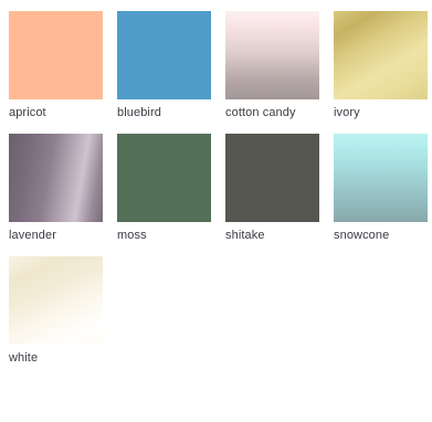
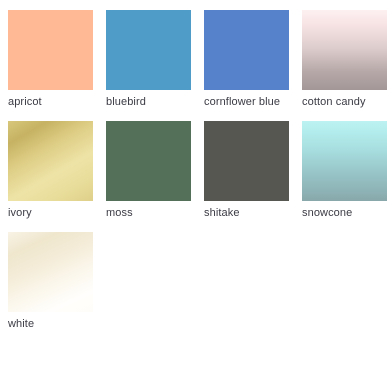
  apricot
  bluebird
+ cornflower blue
  cotton candy
  ivory
- lavender
  moss
  shitake
  snowcone
  white
